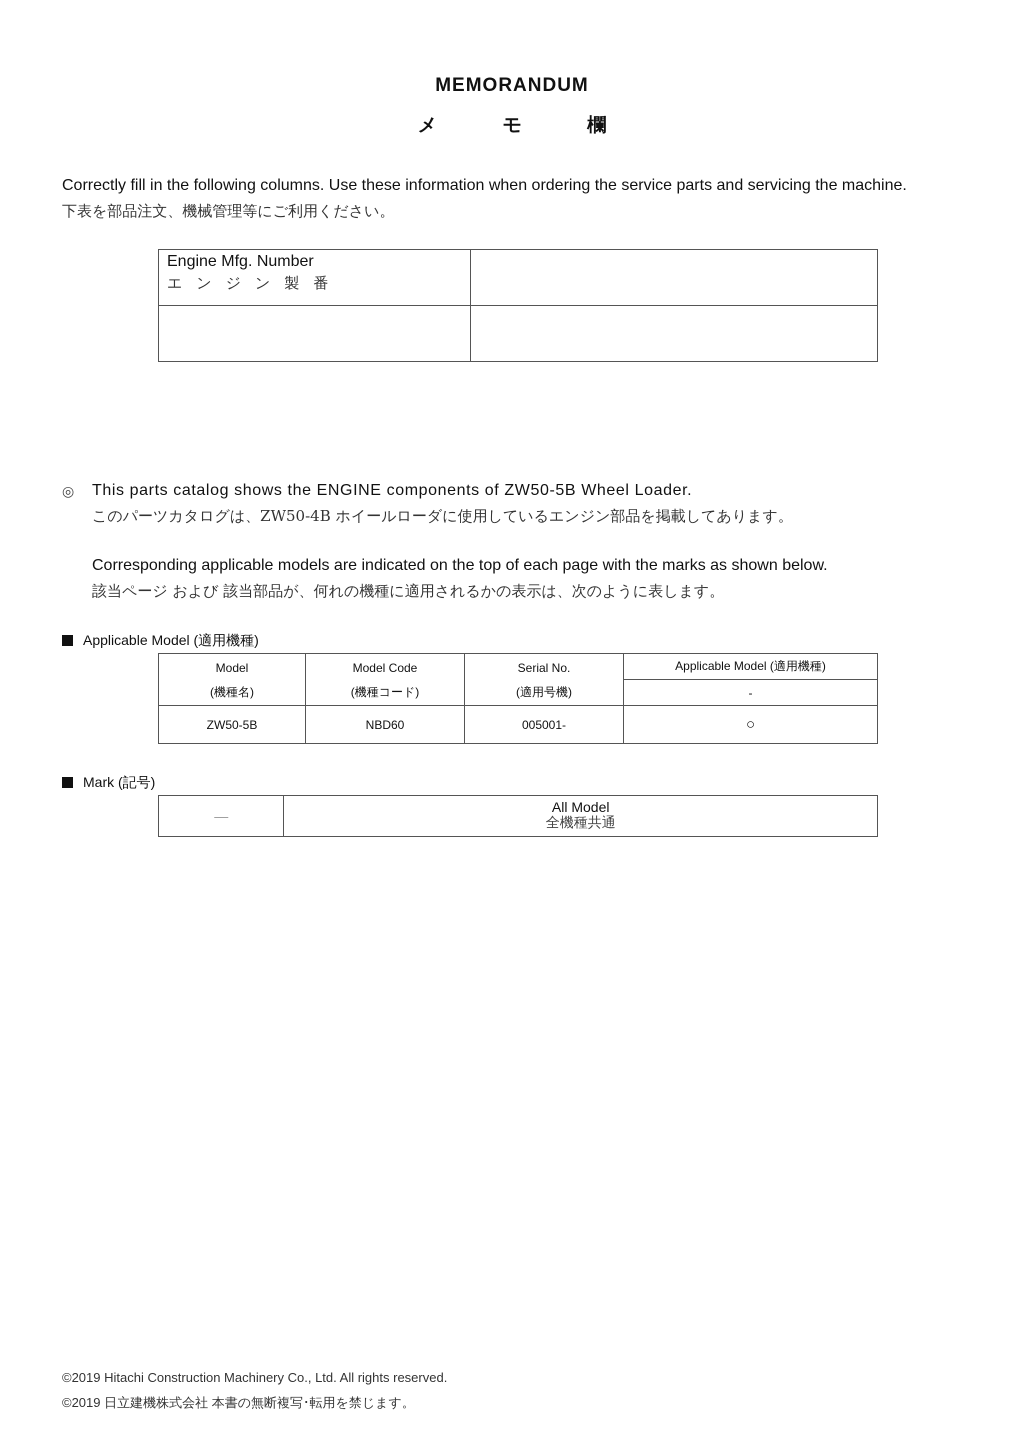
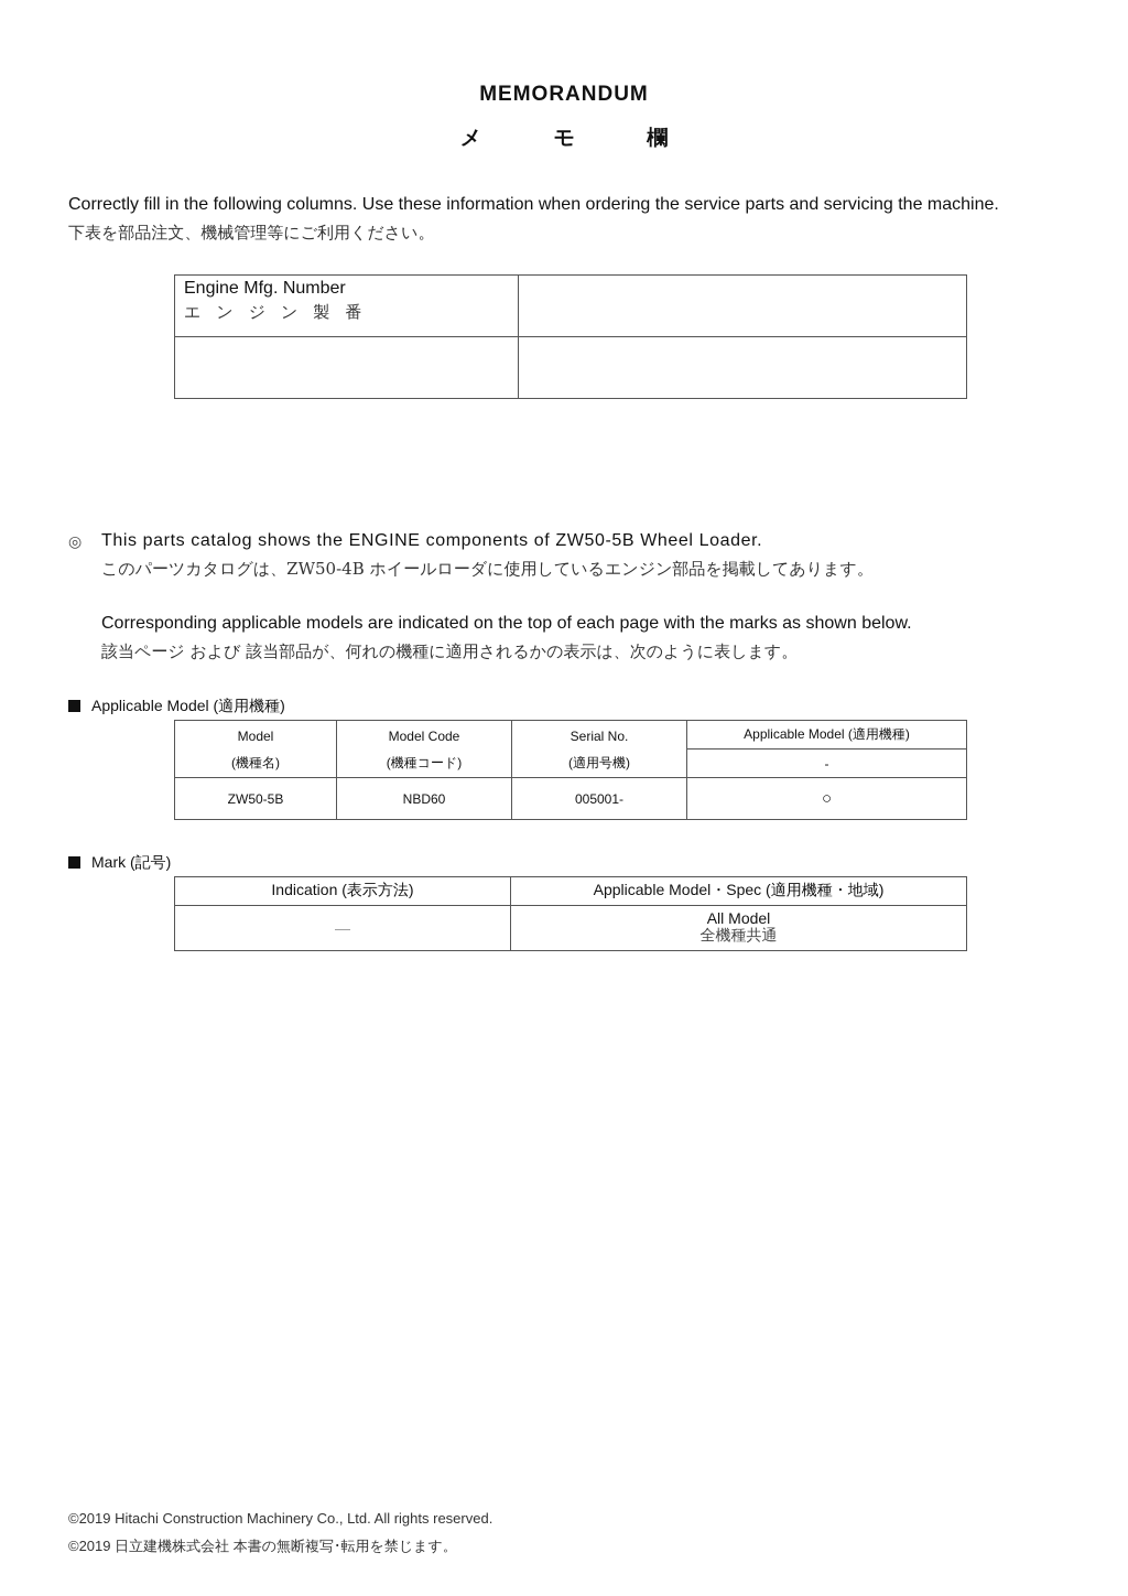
  MEMORANDUM
  メ モ 欄
  Correctly fill in the following columns. Use these information when ordering the service parts and servicing the machine.
  下表を部品注文、機械管理等にご利用ください。
  Engine Mfg. Number エンジン製番
  ◎
  This parts catalog shows the ENGINE components of ZW50-5B Wheel Loader.
  このパーツカタログは、ZW50-4B ホイールローダに使用しているエンジン部品を掲載してあります。
  Corresponding applicable models are indicated on the top of each page with the marks as shown below.
  該当ページ および 該当部品が、何れの機種に適用されるかの表示は、次のように表します。
  Applicable Model (適用機種)
  Model (機種名)	Model Code (機種コード)	Serial No. (適用号機)	Applicable Model (適用機種)
  -
  ZW50-5B	NBD60	005001-	○
  Mark (記号)
+ Indication (表示方法)	Applicable Model・Spec (適用機種・地域)
  —	All Model 全機種共通
  ©2019 Hitachi Construction Machinery Co., Ltd. All rights reserved.
  ©2019 日立建機株式会社 本書の無断複写･転用を禁じます。
